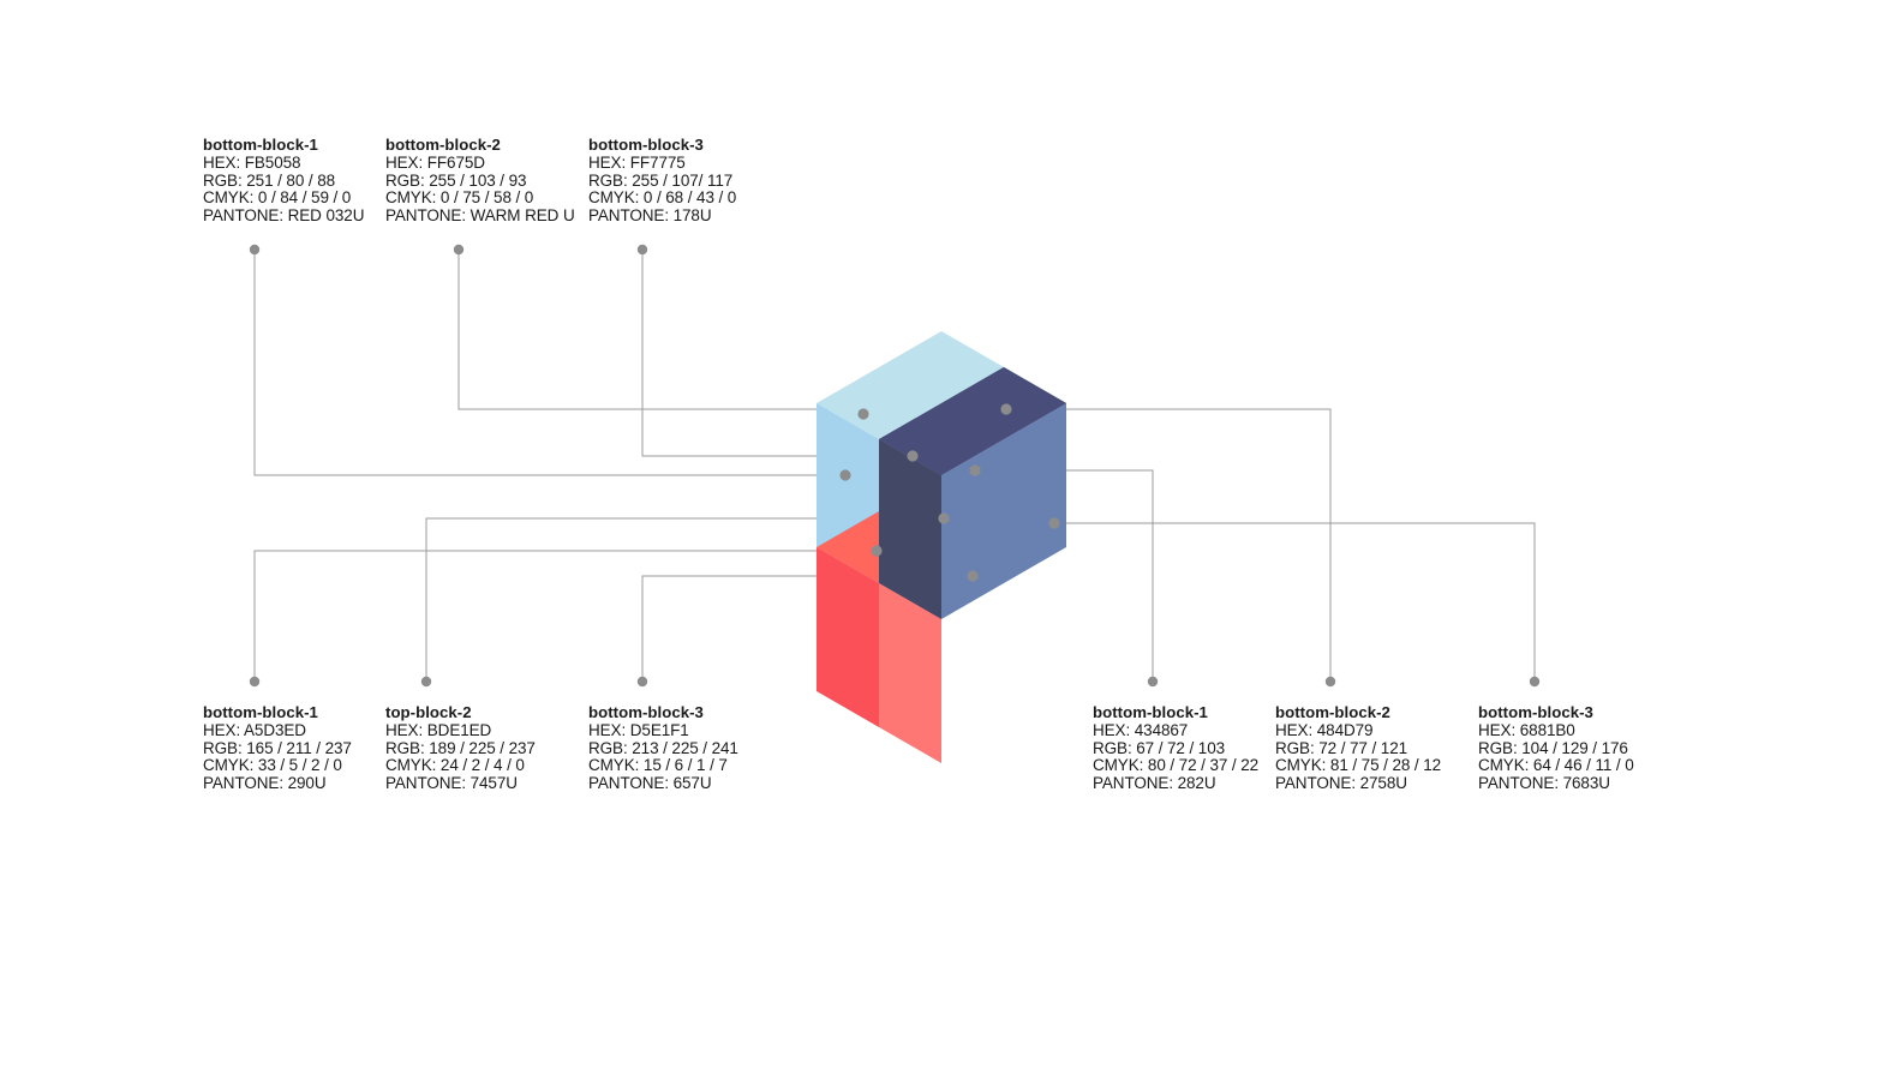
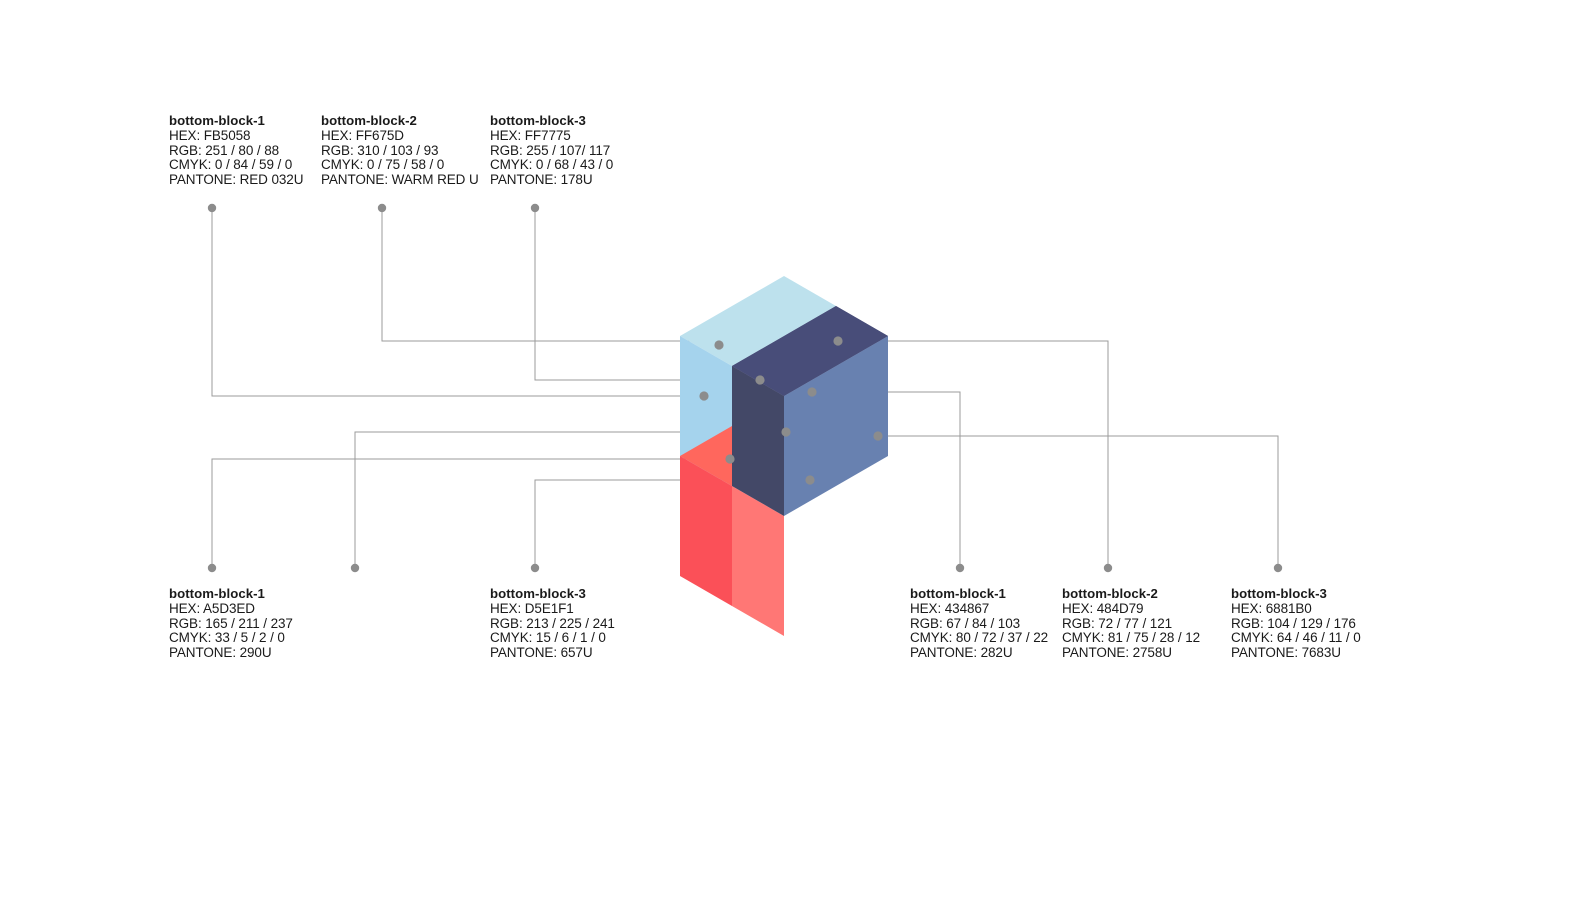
  bottom-block-1
  HEX: FB5058
  RGB: 251 / 80 / 88
  CMYK: 0 / 84 / 59 / 0
  PANTONE: RED 032U
  bottom-block-2
  HEX: FF675D
- RGB: 255 / 103 / 93
+ RGB: 310 / 103 / 93
  CMYK: 0 / 75 / 58 / 0
  PANTONE: WARM RED U
  bottom-block-3
  HEX: FF7775
  RGB: 255 / 107/ 117
  CMYK: 0 / 68 / 43 / 0
  PANTONE: 178U
  bottom-block-1
  HEX: A5D3ED
  RGB: 165 / 211 / 237
  CMYK: 33 / 5 / 2 / 0
  PANTONE: 290U
- top-block-2
- HEX: BDE1ED
- RGB: 189 / 225 / 237
- CMYK: 24 / 2 / 4 / 0
- PANTONE: 7457U
  bottom-block-3
  HEX: D5E1F1
  RGB: 213 / 225 / 241
- CMYK: 15 / 6 / 1 / 7
+ CMYK: 15 / 6 / 1 / 0
  PANTONE: 657U
  bottom-block-1
  HEX: 434867
- RGB: 67 / 72 / 103
+ RGB: 67 / 84 / 103
  CMYK: 80 / 72 / 37 / 22
  PANTONE: 282U
  bottom-block-2
  HEX: 484D79
  RGB: 72 / 77 / 121
  CMYK: 81 / 75 / 28 / 12
  PANTONE: 2758U
  bottom-block-3
  HEX: 6881B0
  RGB: 104 / 129 / 176
  CMYK: 64 / 46 / 11 / 0
  PANTONE: 7683U
